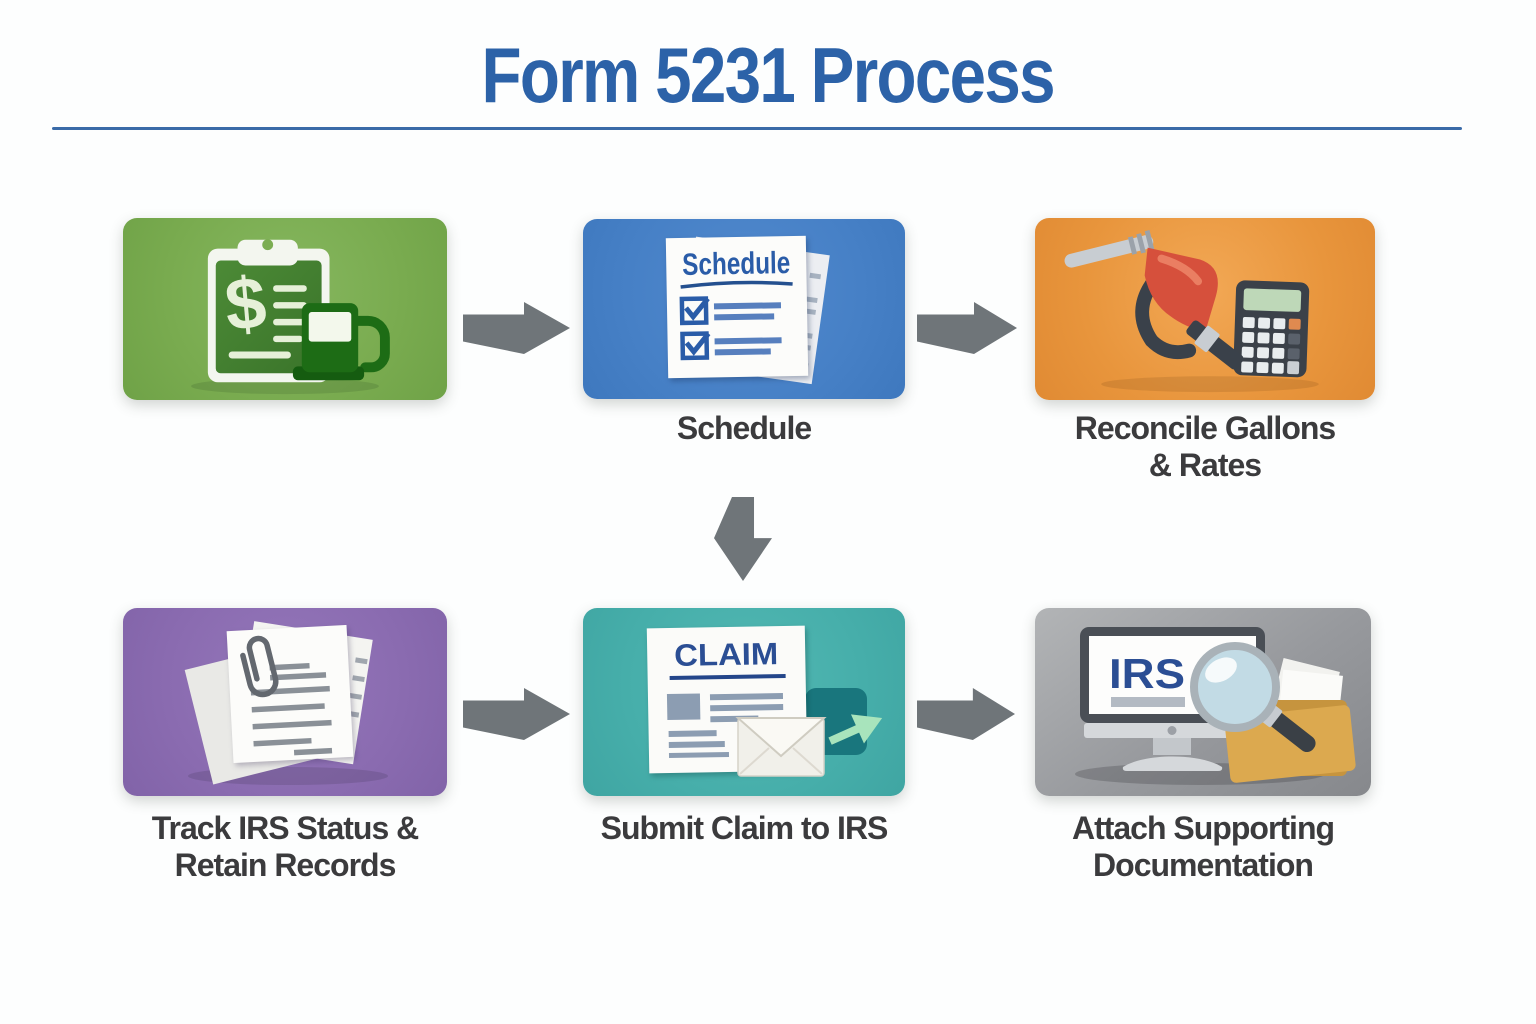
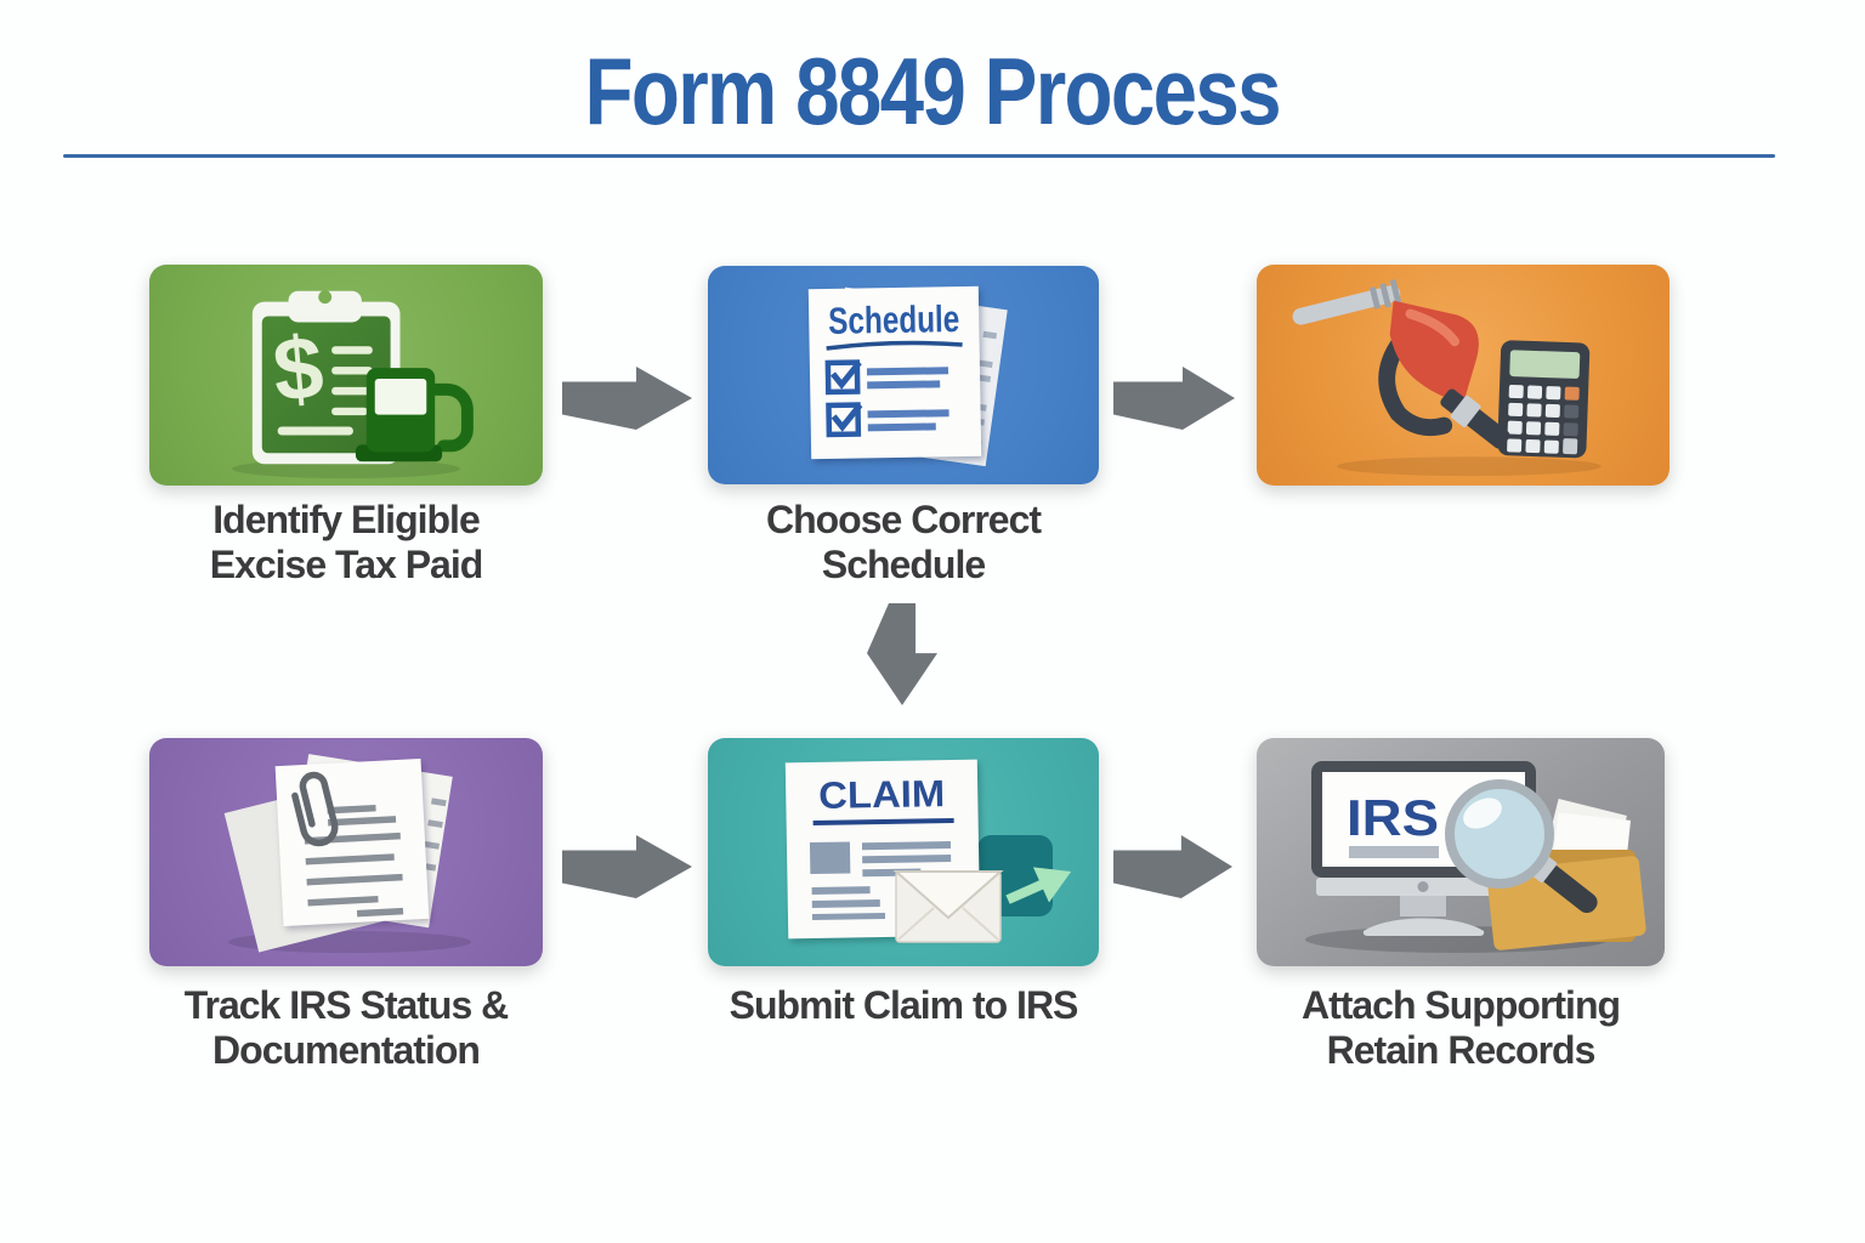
- Form 5231 Process
+ Form 8849 Process
  Schedule
  CLAIM
  IRS
+ Identify Eligible
+ Excise Tax Paid
+ Choose Correct
  Schedule
- Reconcile Gallons
- & Rates
  Track IRS Status &
- Retain Records
+ Documentation
  Submit Claim to IRS
  Attach Supporting
- Documentation
+ Retain Records
